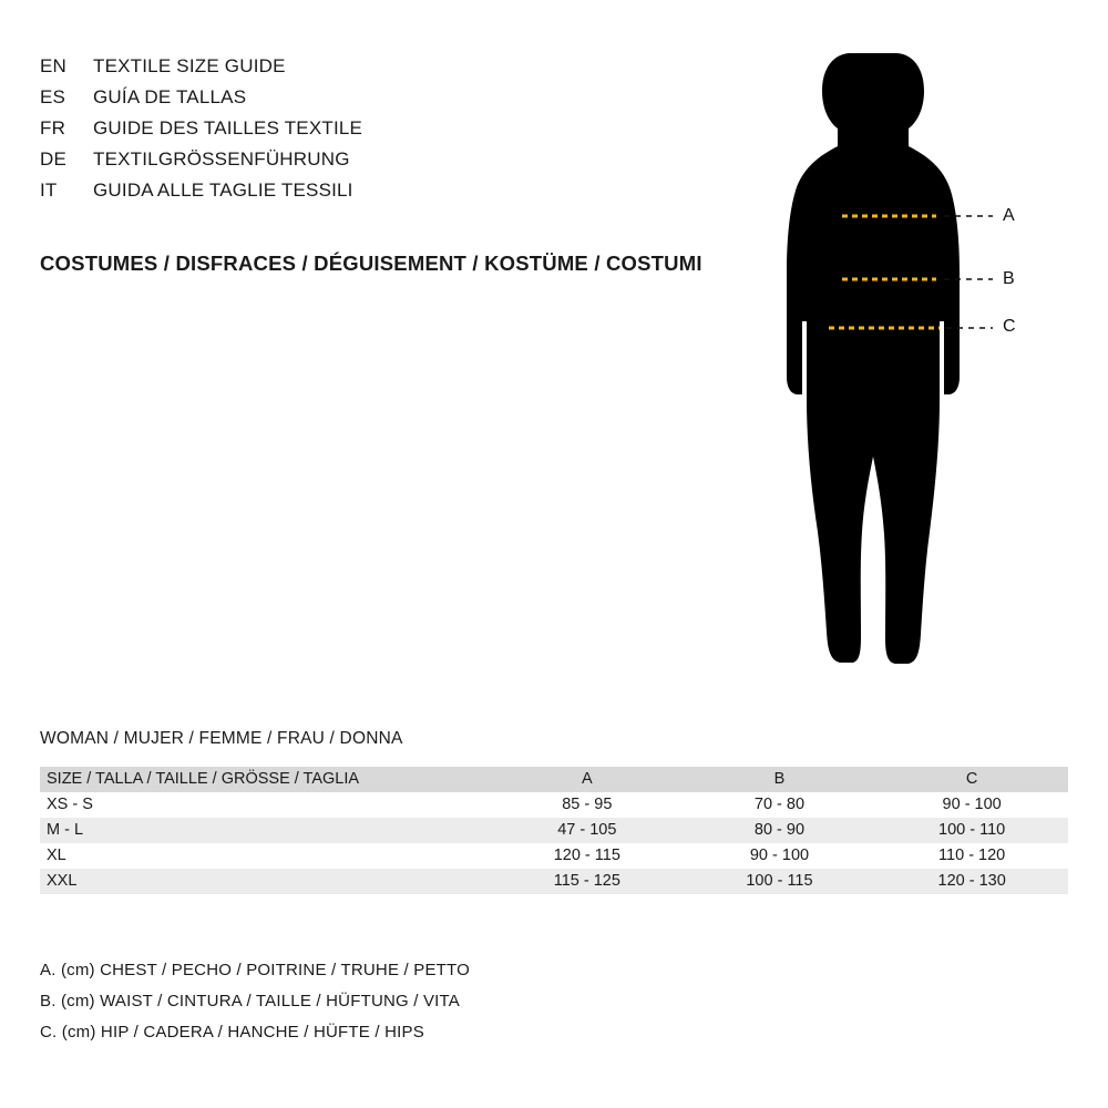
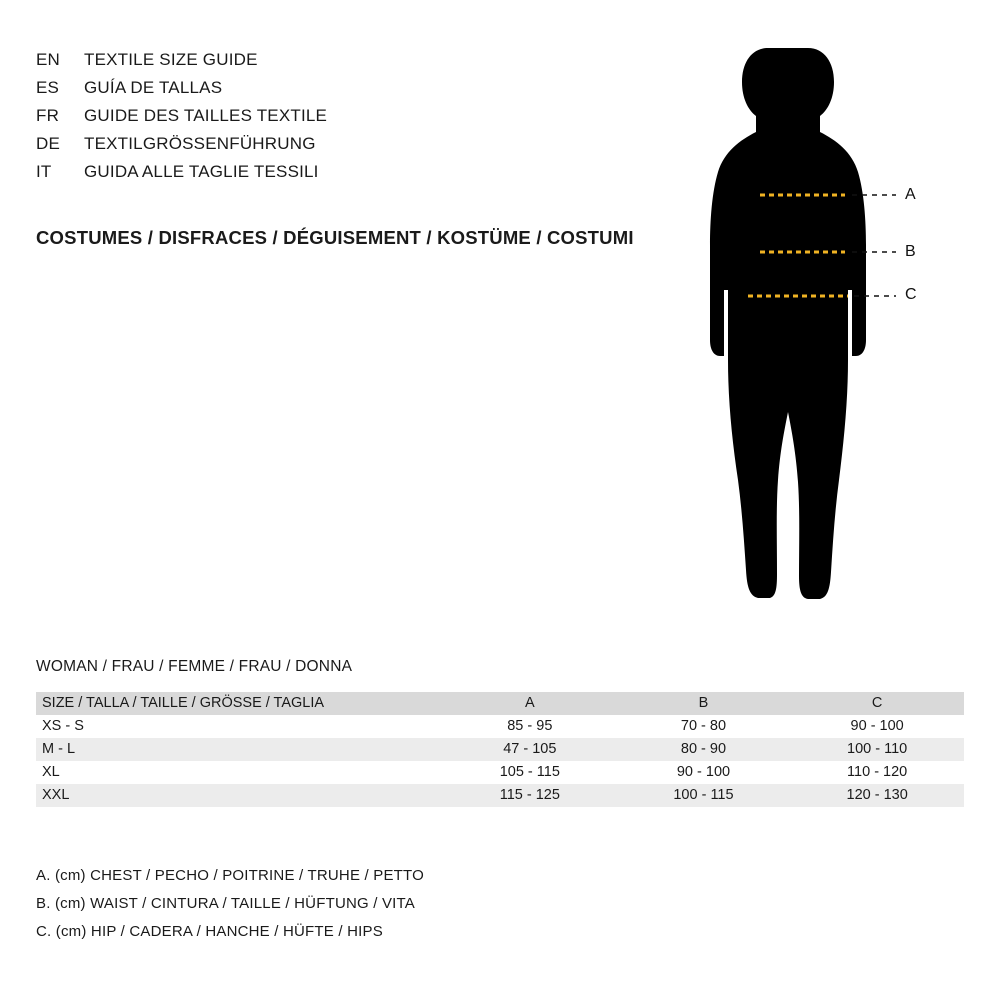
  EN
  TEXTILE SIZE GUIDE
  ES
  GUÍA DE TALLAS
  FR
  GUIDE DES TAILLES TEXTILE
  DE
  TEXTILGRÖSSENFÜHRUNG
  IT
  GUIDA ALLE TAGLIE TESSILI
  COSTUMES / DISFRACES / DÉGUISEMENT / KOSTÜME / COSTUMI
  A
  B
  C
- WOMAN / MUJER / FEMME / FRAU / DONNA
+ WOMAN / FRAU / FEMME / FRAU / DONNA
  SIZE / TALLA / TAILLE / GRÖSSE / TAGLIA	A	B	C
  XS - S	85 - 95	70 - 80	90 - 100
  M - L	47 - 105	80 - 90	100 - 110
- XL	120 - 115	90 - 100	110 - 120
+ XL	105 - 115	90 - 100	110 - 120
  XXL	115 - 125	100 - 115	120 - 130
  A. (cm) CHEST / PECHO / POITRINE / TRUHE / PETTO
  B. (cm) WAIST / CINTURA / TAILLE / HÜFTUNG / VITA
  C. (cm) HIP / CADERA / HANCHE / HÜFTE / HIPS
